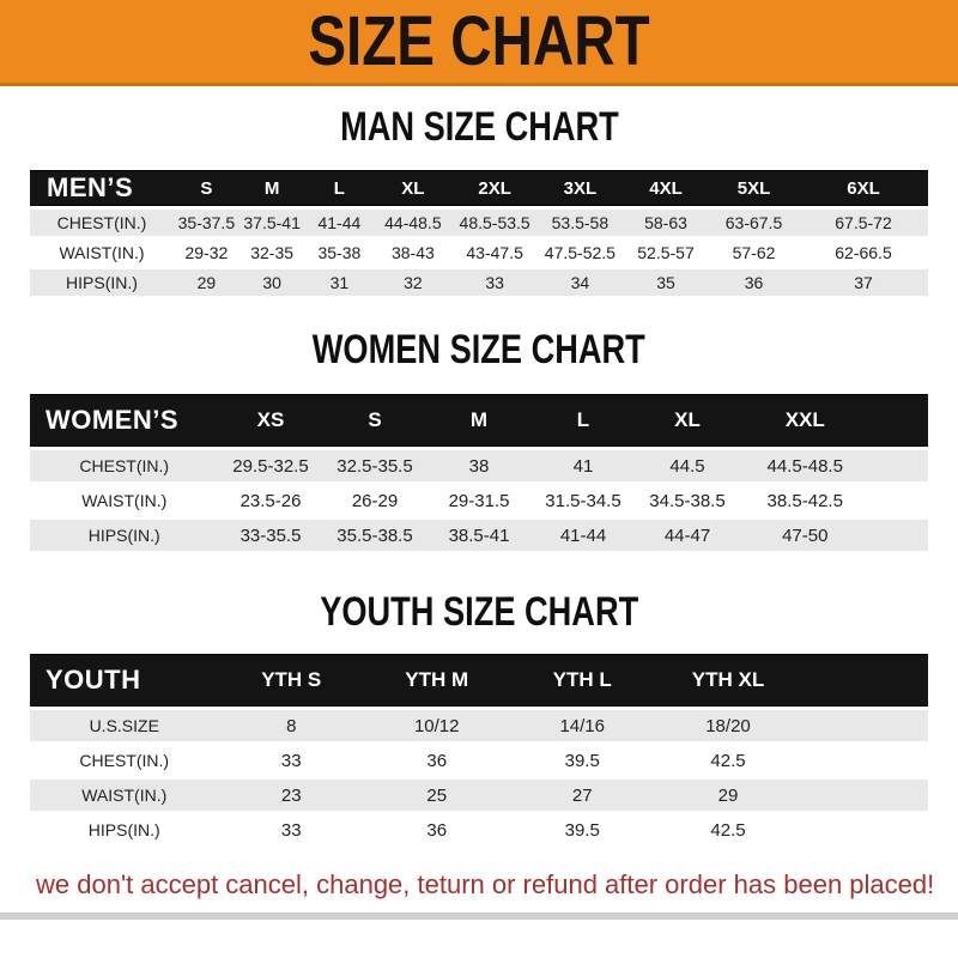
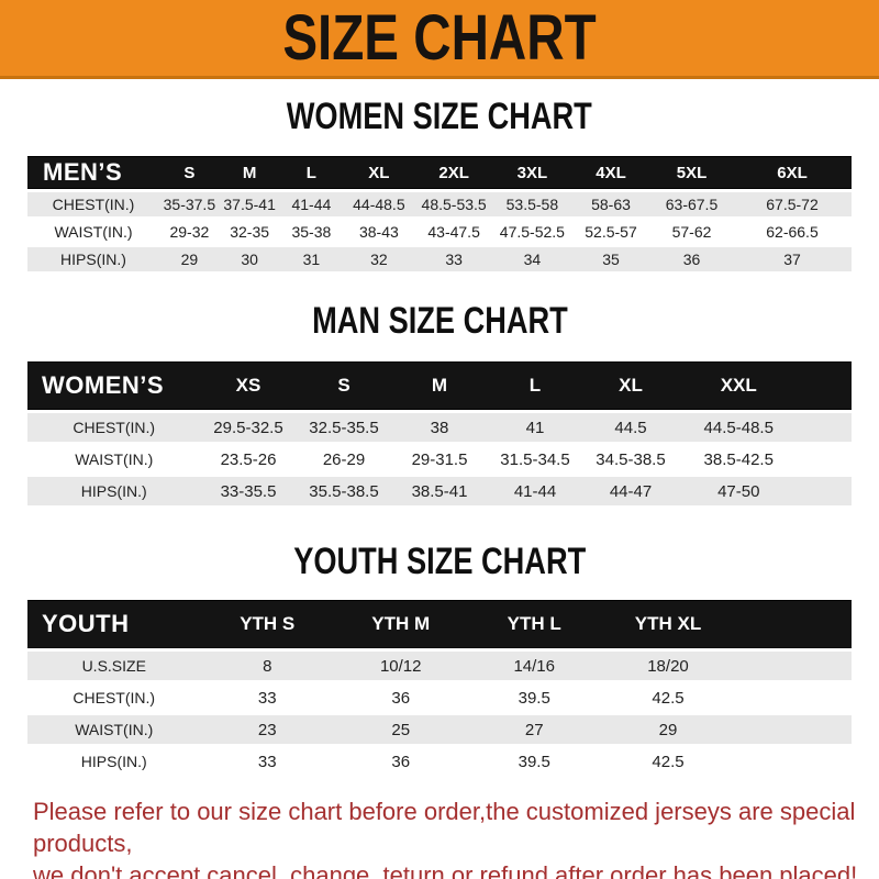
  SIZE CHART
- MAN SIZE CHART
+ WOMEN SIZE CHART
  MEN’S	S	M	L	XL	2XL	3XL	4XL	5XL	6XL
  CHEST(IN.)	35-37.5	37.5-41	41-44	44-48.5	48.5-53.5	53.5-58	58-63	63-67.5	67.5-72
  WAIST(IN.)	29-32	32-35	35-38	38-43	43-47.5	47.5-52.5	52.5-57	57-62	62-66.5
  HIPS(IN.)	29	30	31	32	33	34	35	36	37
- WOMEN SIZE CHART
+ MAN SIZE CHART
  WOMEN’S	XS	S	M	L	XL	XXL
  CHEST(IN.)	29.5-32.5	32.5-35.5	38	41	44.5	44.5-48.5
  WAIST(IN.)	23.5-26	26-29	29-31.5	31.5-34.5	34.5-38.5	38.5-42.5
  HIPS(IN.)	33-35.5	35.5-38.5	38.5-41	41-44	44-47	47-50
  YOUTH SIZE CHART
  YOUTH	YTH S	YTH M	YTH L	YTH XL
  U.S.SIZE	8	10/12	14/16	18/20
  CHEST(IN.)	33	36	39.5	42.5
  WAIST(IN.)	23	25	27	29
  HIPS(IN.)	33	36	39.5	42.5
+ Please refer to our size chart before order,the customized jerseys are special products,
  we don't accept cancel, change, teturn or refund after order has been placed!
